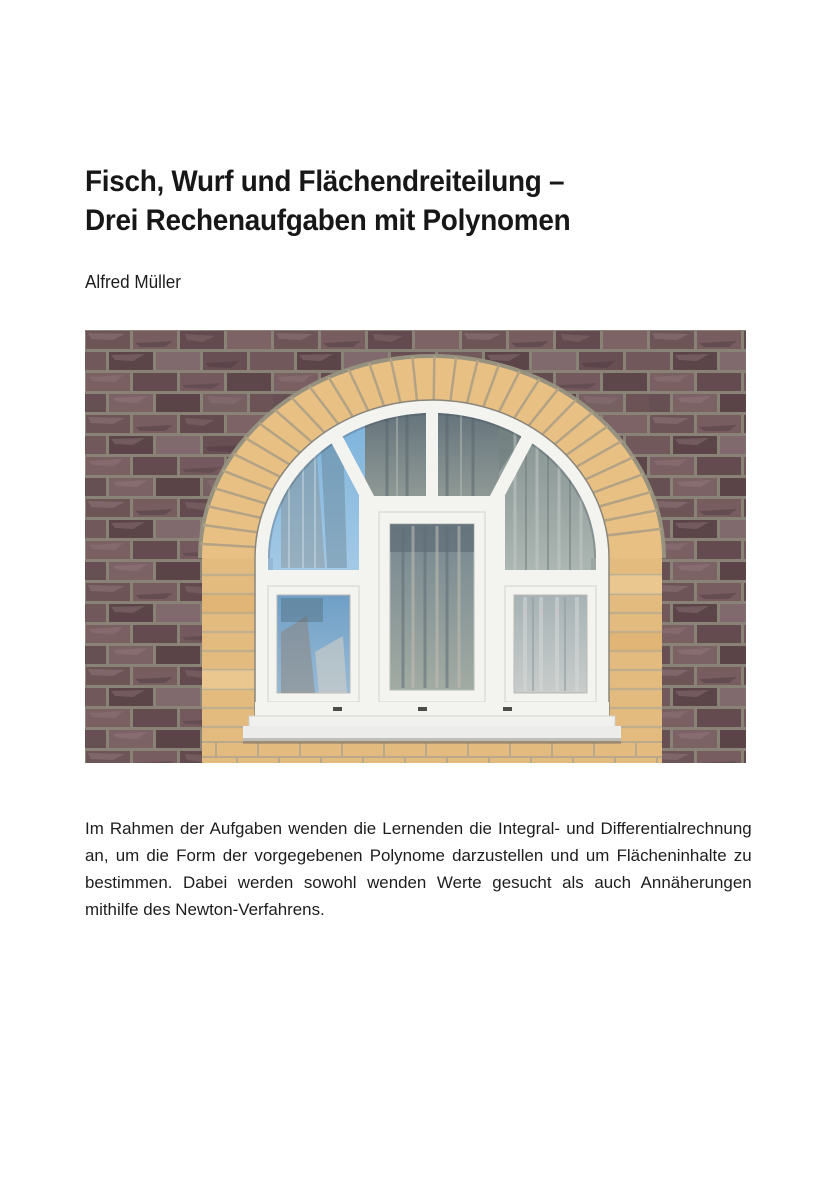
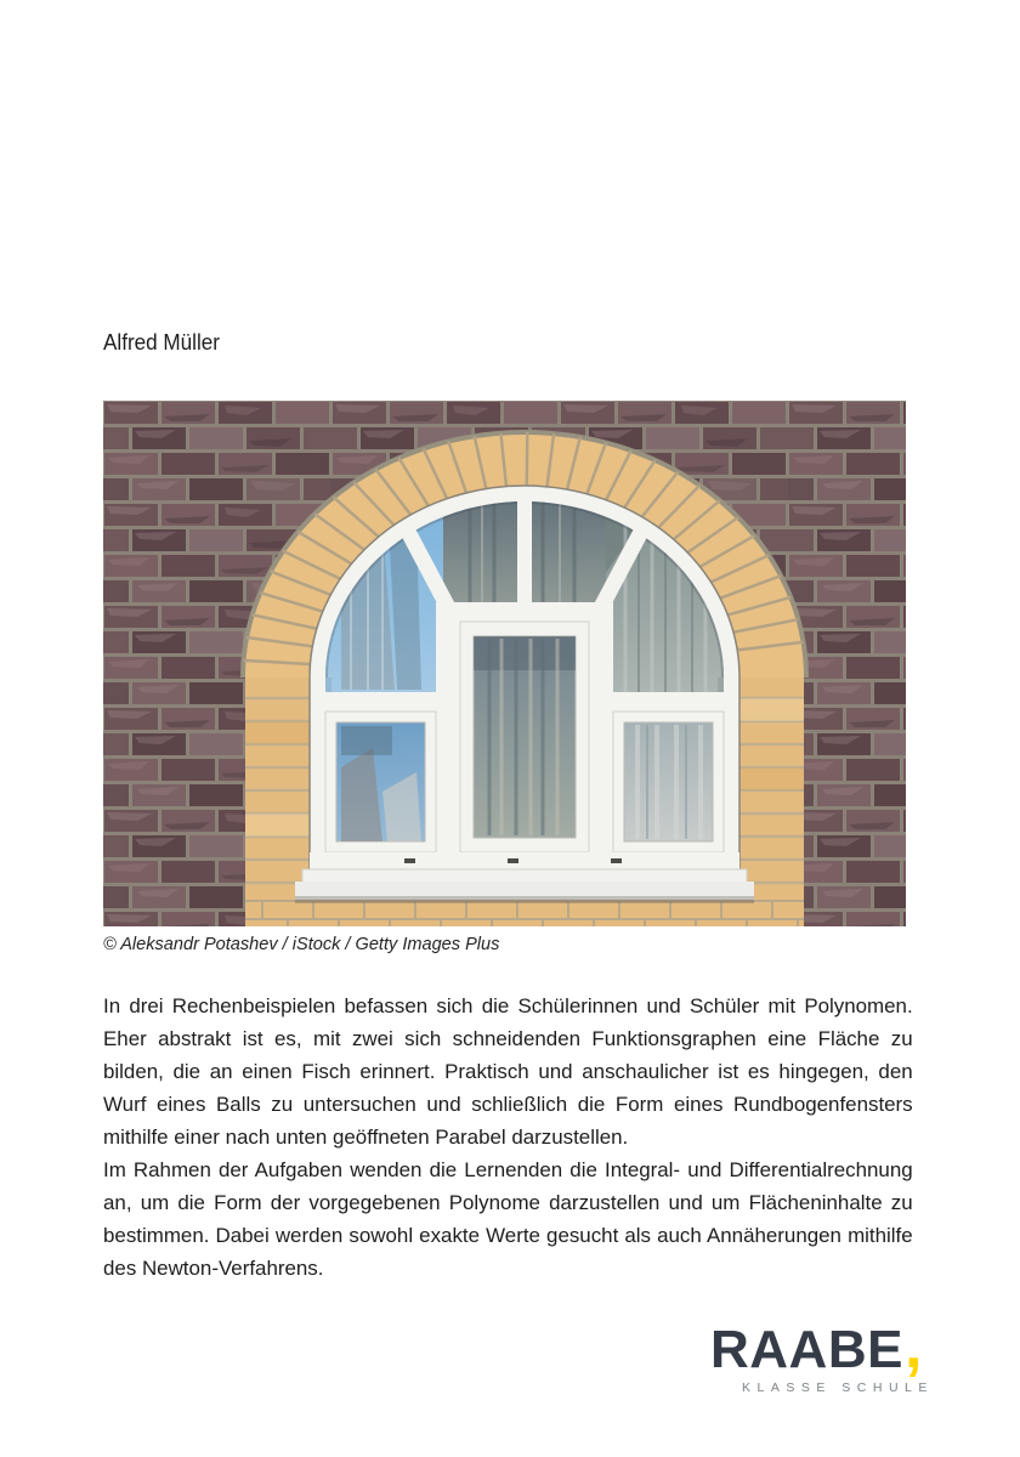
- Fisch, Wurf und Flächendreiteilung –
- Drei Rechenaufgaben mit Polynomen
  Alfred Müller
+ © Aleksandr Potashev / iStock / Getty Images Plus
+ In drei Rechenbeispielen befassen sich die Schülerinnen und Schüler mit Polynomen. Eher abstrakt ist es, mit zwei sich schneidenden Funktionsgraphen eine Fläche zu bilden, die an einen Fisch erinnert. Praktisch und anschaulicher ist es hingegen, den Wurf eines Balls zu untersuchen und schließlich die Form eines Rundbogenfensters mithilfe einer nach unten geöffneten Parabel darzustellen.
- Im Rahmen der Aufgaben wenden die Lernenden die Integral- und Differentialrechnung an, um die Form der vorgegebenen Polynome darzustellen und um Flächeninhalte zu bestimmen. Dabei werden sowohl wenden Werte gesucht als auch Annäherungen mithilfe des Newton-Verfahrens.
+ Im Rahmen der Aufgaben wenden die Lernenden die Integral- und Differentialrechnung an, um die Form der vorgegebenen Polynome darzustellen und um Flächeninhalte zu bestimmen. Dabei werden sowohl exakte Werte gesucht als auch Annäherungen mithilfe des Newton-Verfahrens.
+ RAABE,
+ KLASSE SCHULE
